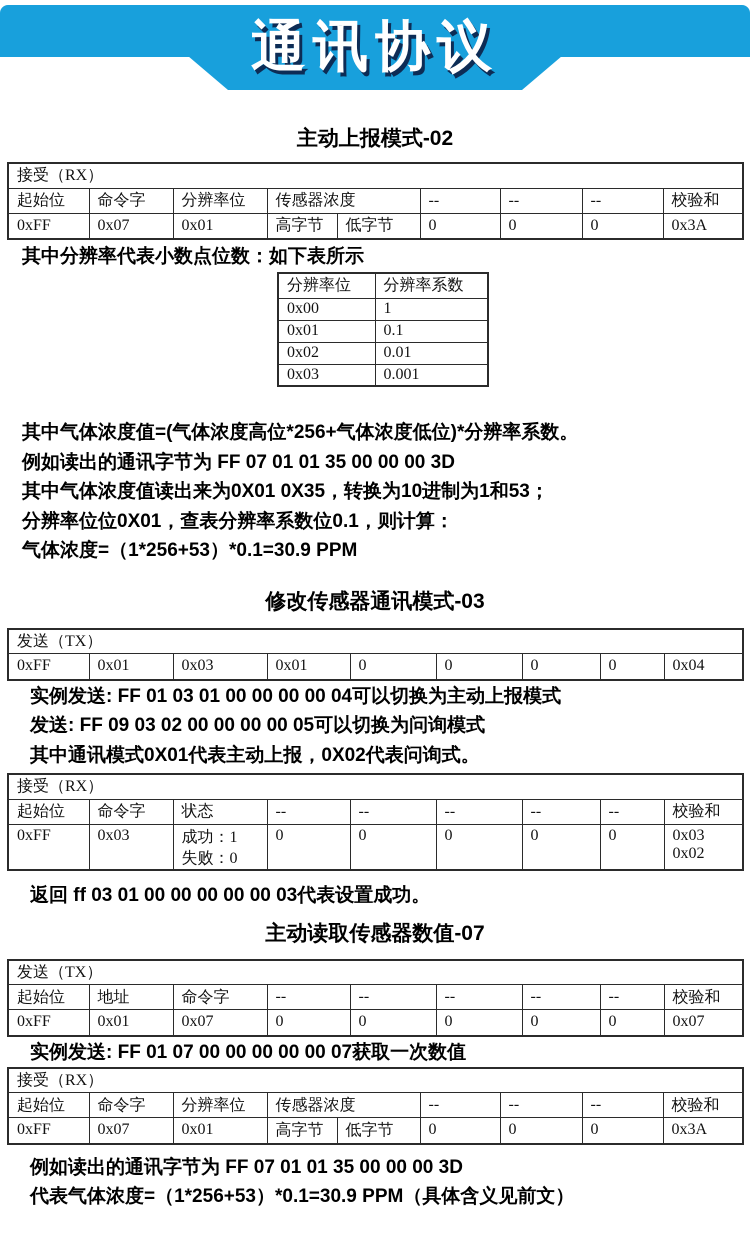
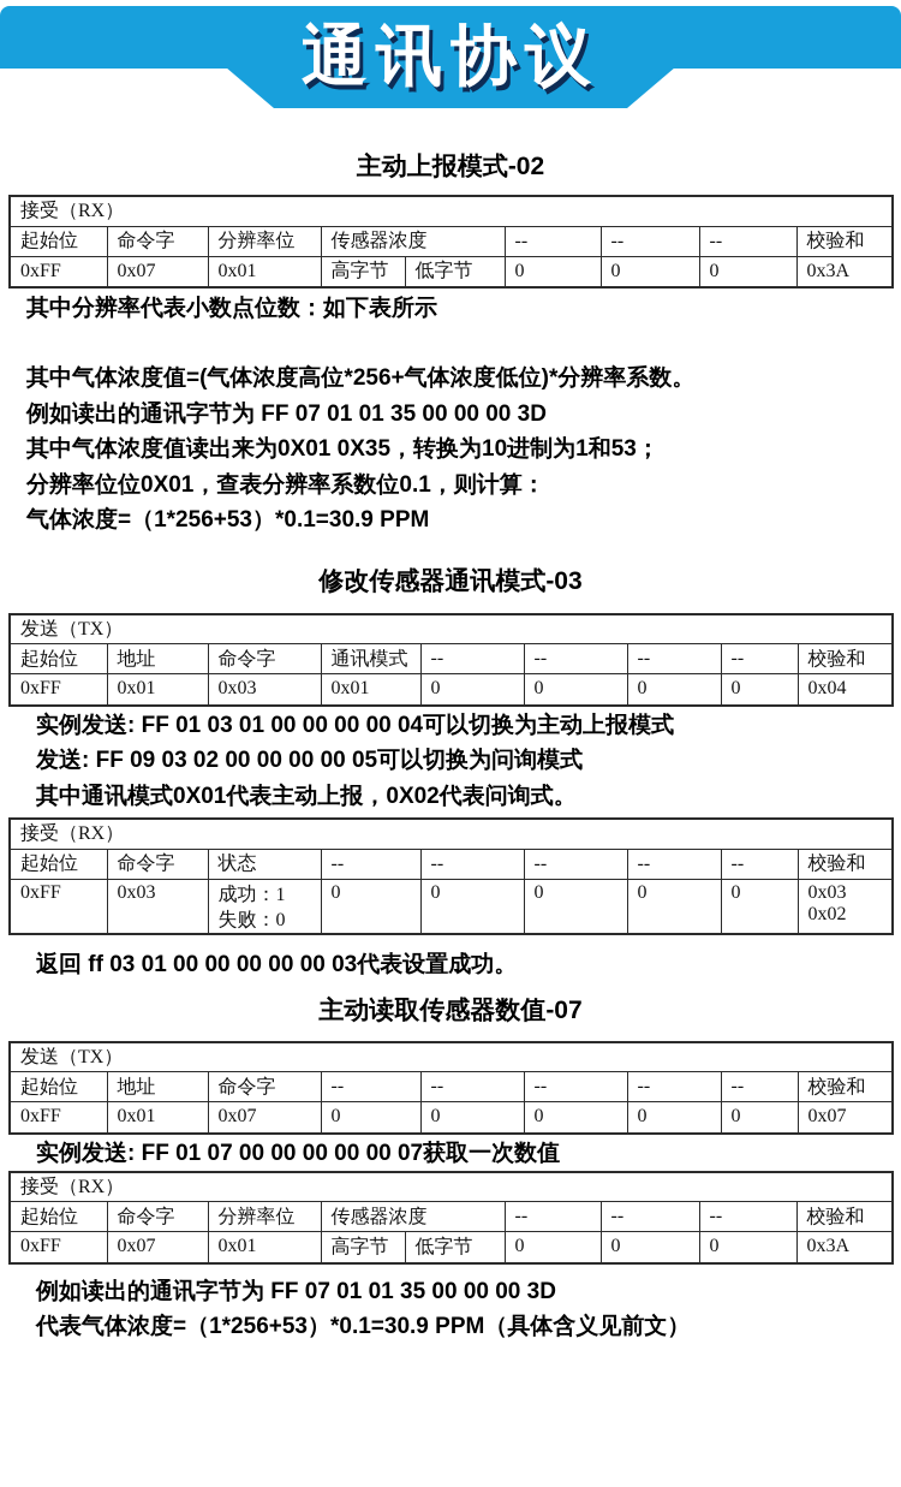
  通讯协议
  主动上报模式-02
  接受（RX）
  起始位	命令字	分辨率位	传感器浓度	--	--	--	校验和
  0xFF	0x07	0x01	高字节	低字节	0	0	0	0x3A
  其中分辨率代表小数点位数：如下表所示
- 分辨率位	分辨率系数
- 0x00	1
- 0x01	0.1
- 0x02	0.01
- 0x03	0.001
  其中气体浓度值=(气体浓度高位*256+气体浓度低位)*分辨率系数。
  例如读出的通讯字节为 FF 07 01 01 35 00 00 00 3D
  其中气体浓度值读出来为0X01 0X35，转换为10进制为1和53；
  分辨率位位0X01，查表分辨率系数位0.1，则计算：
  气体浓度=（1*256+53）*0.1=30.9 PPM
  修改传感器通讯模式-03
  发送（TX）
+ 起始位	地址	命令字	通讯模式	--	--	--	--	校验和
  0xFF	0x01	0x03	0x01	0	0	0	0	0x04
  实例发送: FF 01 03 01 00 00 00 00 04可以切换为主动上报模式
  发送: FF 09 03 02 00 00 00 00 05可以切换为问询模式
  其中通讯模式0X01代表主动上报，0X02代表问询式。
  接受（RX）
  起始位	命令字	状态	--	--	--	--	--	校验和
  0xFF	0x03	成功：1 失败：0	0	0	0	0	0	0x03 0x02
  返回 ff 03 01 00 00 00 00 00 03代表设置成功。
  主动读取传感器数值-07
  发送（TX）
  起始位	地址	命令字	--	--	--	--	--	校验和
  0xFF	0x01	0x07	0	0	0	0	0	0x07
  实例发送: FF 01 07 00 00 00 00 00 07获取一次数值
  接受（RX）
  起始位	命令字	分辨率位	传感器浓度	--	--	--	校验和
  0xFF	0x07	0x01	高字节	低字节	0	0	0	0x3A
  例如读出的通讯字节为 FF 07 01 01 35 00 00 00 3D
  代表气体浓度=（1*256+53）*0.1=30.9 PPM（具体含义见前文）
